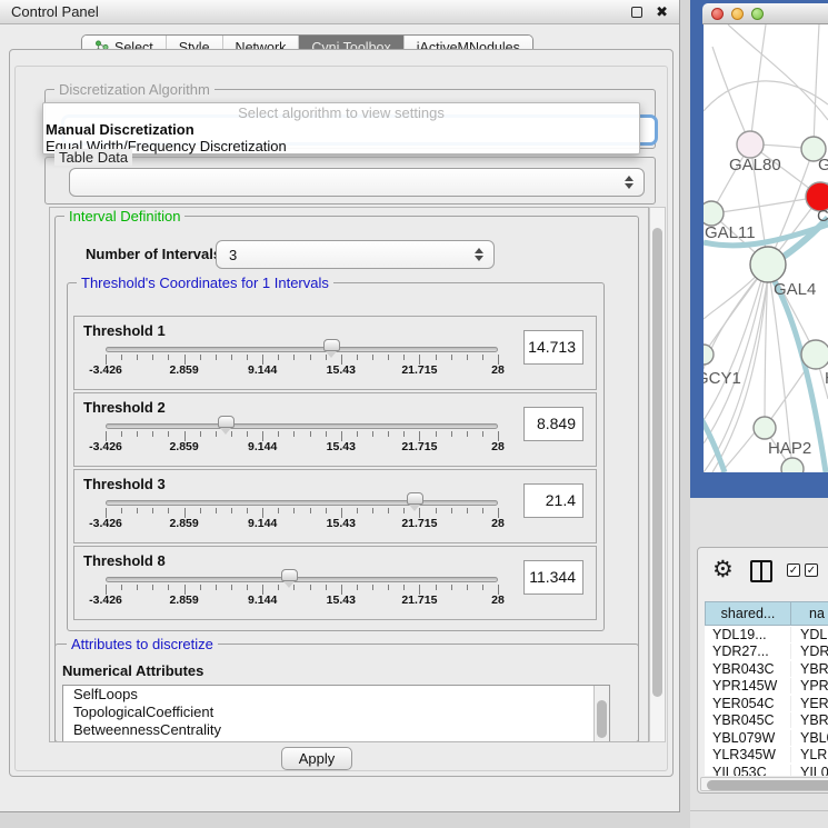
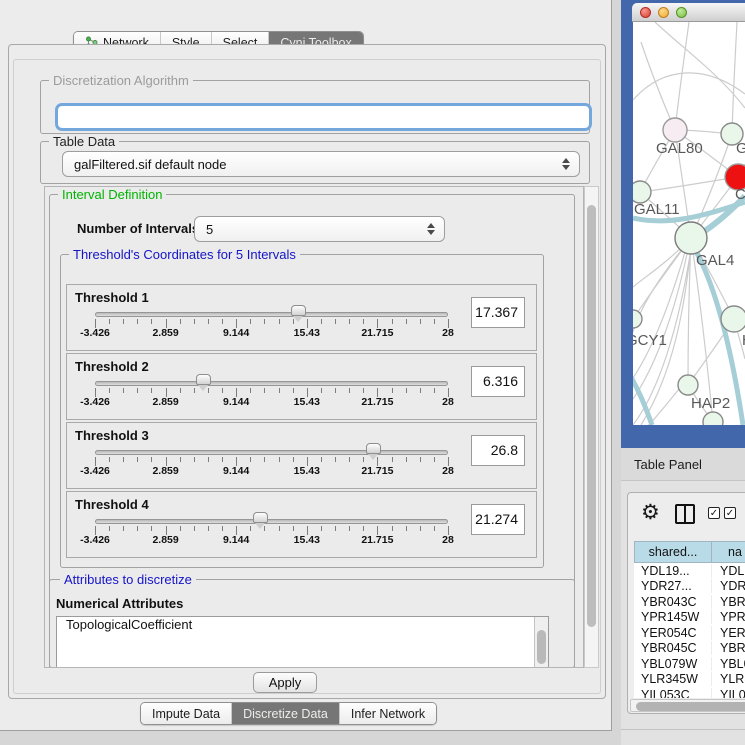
- Control Panel
- ✖
- Select
+ Network
  Style
- Network
+ Select
  Cyni Toolbox
- jActiveMNodules
  Discretization Algorithm
- Select algorithm to view settings
- Manual Discretization
- Equal Width/Frequency Discretization
  Table Data
+ galFiltered.sif default node
  Interval Definition
  Number of Interval
- 3
+ 5
- Threshold's Coordinates for 1 Intervals
+ Threshold's Coordinates for 5 Intervals
  Threshold 1
  -3.426
  2.859
  9.144
  15.43
  21.715
  28
- 14.713
+ 17.367
  Threshold 2
  -3.426
  2.859
  9.144
  15.43
  21.715
  28
- 8.849
+ 6.316
  Threshold 3
  -3.426
  2.859
  9.144
  15.43
  21.715
  28
- 21.4
+ 26.8
- Threshold 8
+ Threshold 4
  -3.426
  2.859
  9.144
  15.43
  21.715
  28
- 11.344
+ 21.274
  Attributes to discretize
  Numerical Attributes
- SelfLoops
  TopologicalCoefficient
- BetweennessCentrality
  Apply
+ Impute Data
+ Discretize Data
+ Infer Network
  GAL80
  C
  GAL11
  GAL4
  CY1
  HAP2
+ Table Panel
  ⚙
  ✓
  ✓
  shared...
  na
  YDL19...
  YDL
  YDR27...
  YDR
  YBR043C
  YBR
  YPR145W
  YPR
  YER054C
  YER
  YBR045C
  YBR
  YBL079W
  YBL
  YLR345W
  YLR
  YIL053C
  YIL0
